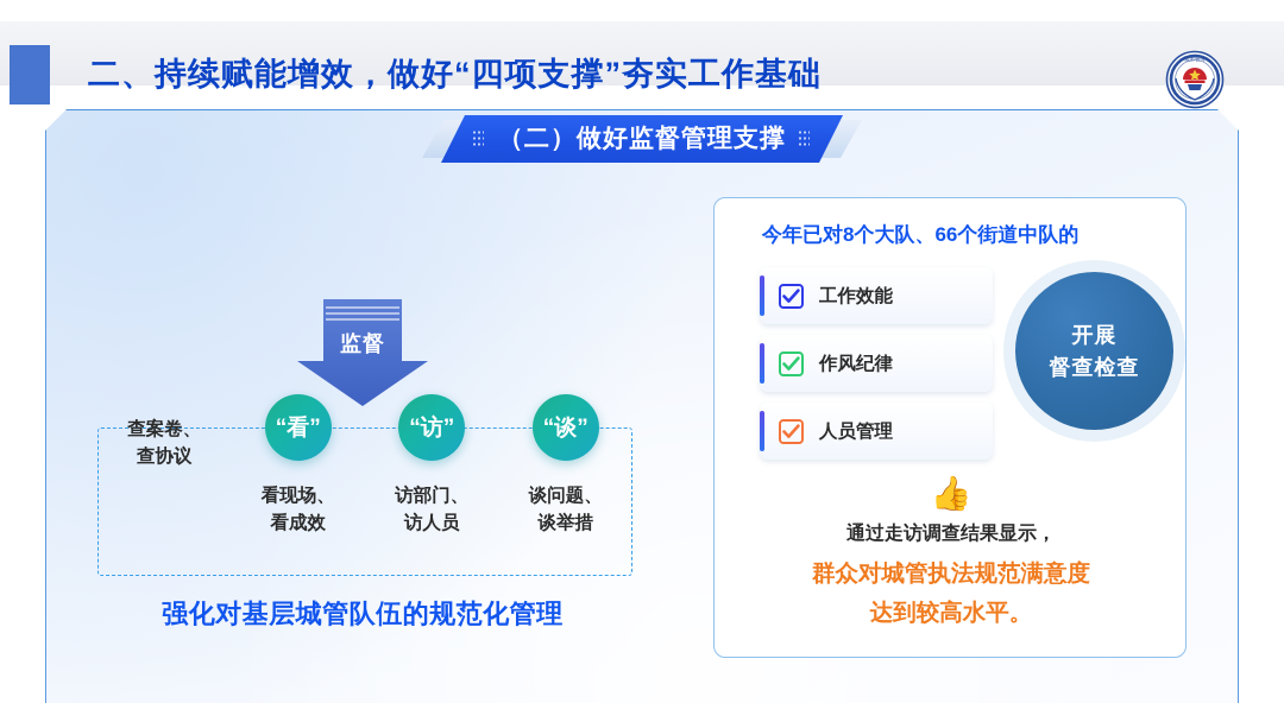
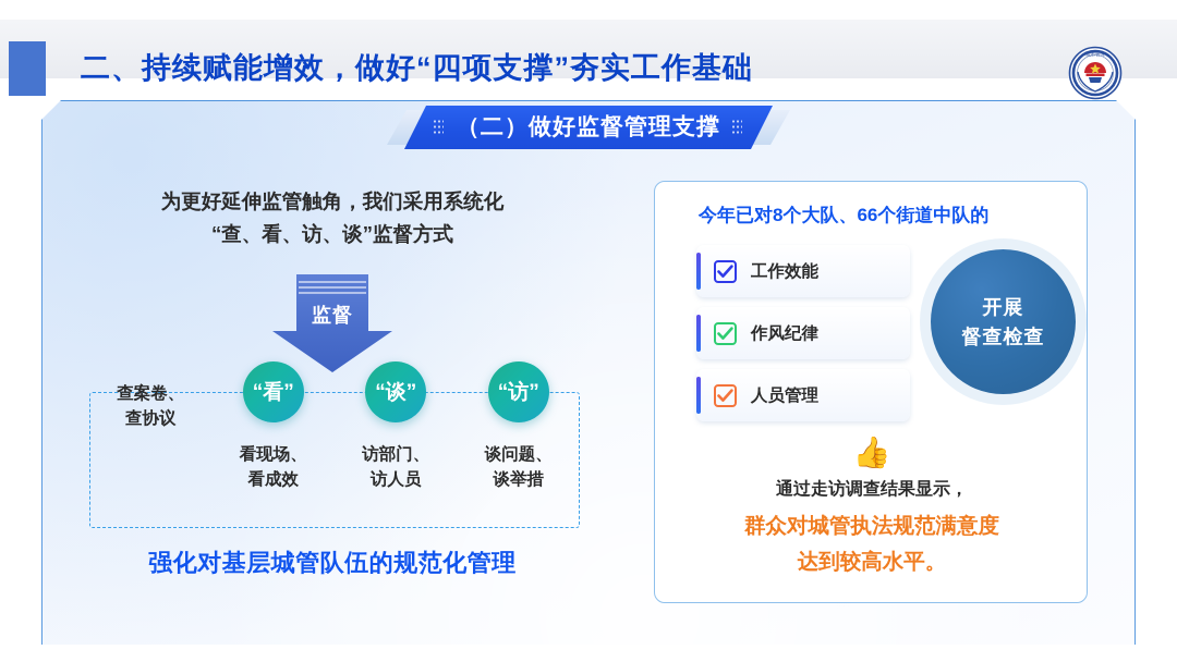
  二、持续赋能增效，做好“四项支撑”夯实工作基础
  （二）做好监督管理支撑
+ 为更好延伸监管触角，我们采用系统化
+ “查、看、访、谈”监督方式
  监督
  查案卷、
  查协议
  “看”
  看现场、
  看成效
- “访”
+ “谈”
  访部门、
  访人员
- “谈”
+ “访”
  谈问题、
  谈举措
  强化对基层城管队伍的规范化管理
  今年已对8个大队、66个街道中队的
  工作效能
  作风纪律
  人员管理
  开展
  督查检查
  👍
  通过走访调查结果显示，
  群众对城管执法规范满意度
  达到较高水平。
